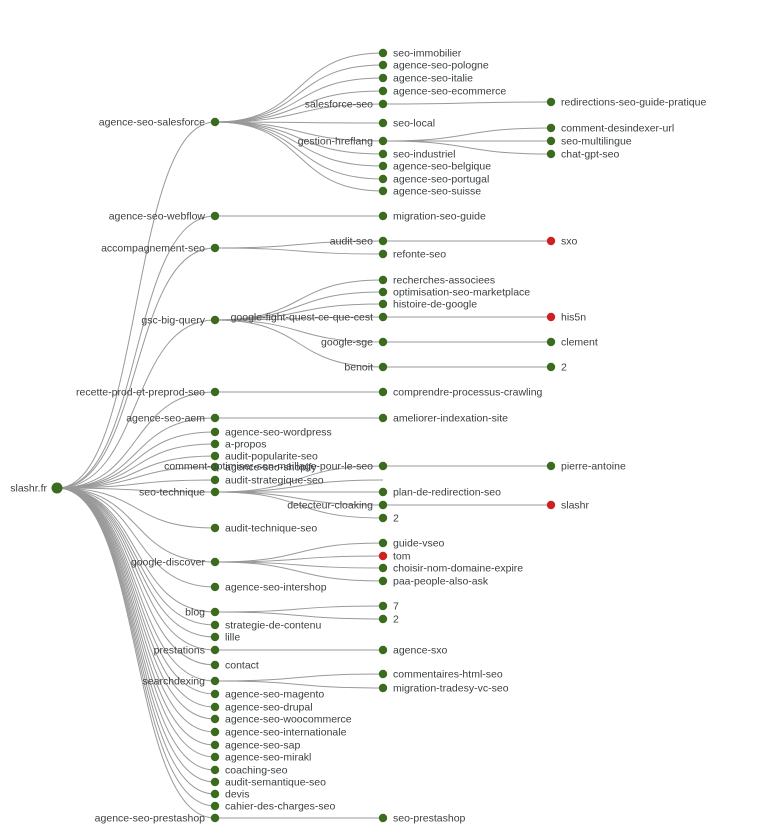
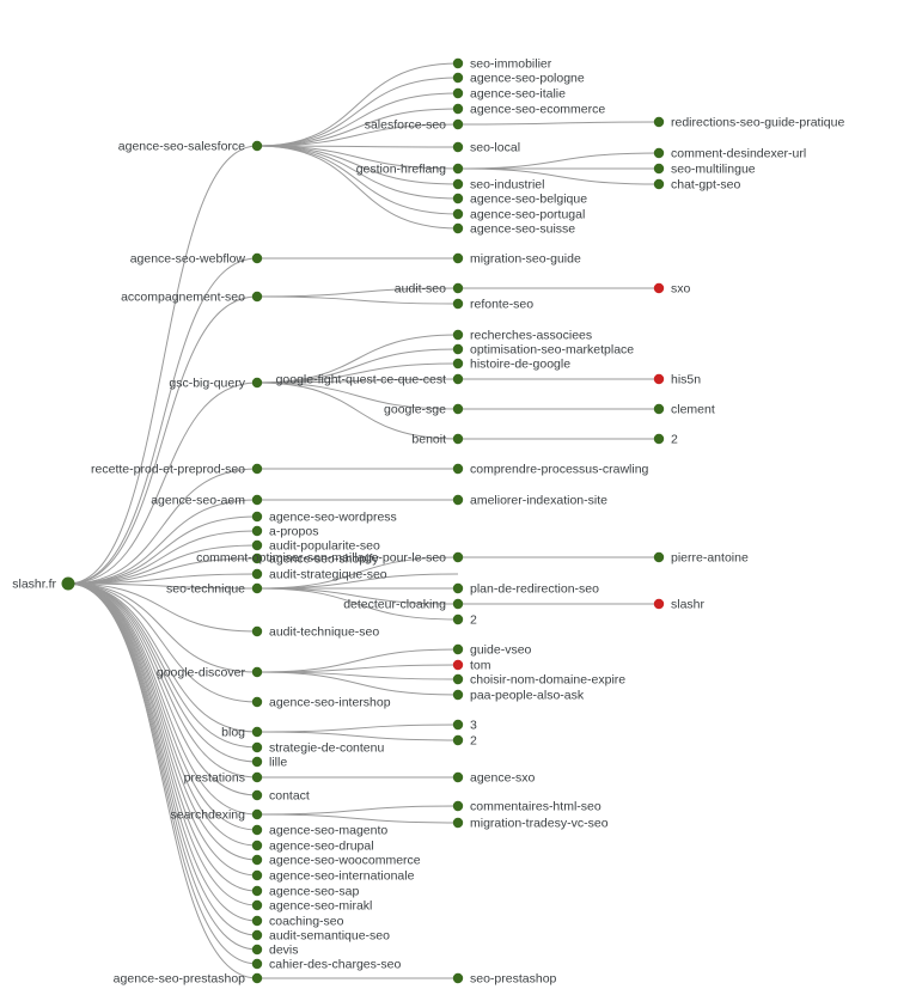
  slashr.fr
  agence-seo-salesforce
  agence-seo-webflow
  accompagnement-seo
  gsc-big-query
  recette-prod-et-preprod-seo
  agence-seo-aem
  agence-seo-wordpress
  a-propos
  audit-popularite-seo
  agence-seo-shopify
  audit-strategique-seo
  seo-technique
  audit-technique-seo
  google-discover
  agence-seo-intershop
  blog
  strategie-de-contenu
  lille
  prestations
  contact
  searchdexing
  agence-seo-magento
  agence-seo-drupal
  agence-seo-woocommerce
  agence-seo-internationale
  agence-seo-sap
  agence-seo-mirakl
  coaching-seo
  audit-semantique-seo
  devis
  cahier-des-charges-seo
  agence-seo-prestashop
  seo-immobilier
  agence-seo-pologne
  agence-seo-italie
  agence-seo-ecommerce
  salesforce-seo
  seo-local
  gestion-hreflang
  seo-industriel
  agence-seo-belgique
  agence-seo-portugal
  agence-seo-suisse
  migration-seo-guide
  audit-seo
  refonte-seo
  recherches-associees
  optimisation-seo-marketplace
  histoire-de-google
  google-fight-quest-ce-que-cest
  google-sge
  benoit
  comprendre-processus-crawling
  ameliorer-indexation-site
  comment-optimiser-son-maillage-pour-le-seo
  plan-de-redirection-seo
  detecteur-cloaking
  2
  guide-vseo
  tom
  choisir-nom-domaine-expire
  paa-people-also-ask
- 7
+ 3
  2
  agence-sxo
  commentaires-html-seo
  migration-tradesy-vc-seo
  seo-prestashop
  redirections-seo-guide-pratique
  comment-desindexer-url
  seo-multilingue
  chat-gpt-seo
  sxo
  his5n
  clement
  2
  pierre-antoine
  slashr
